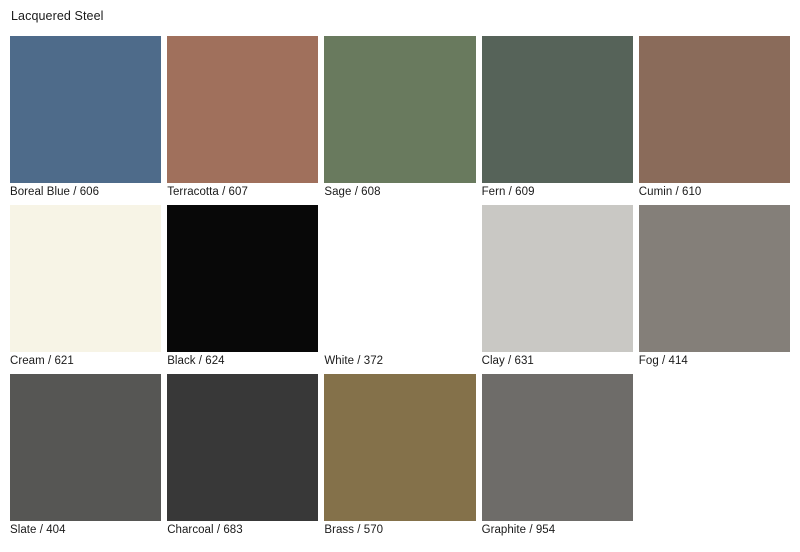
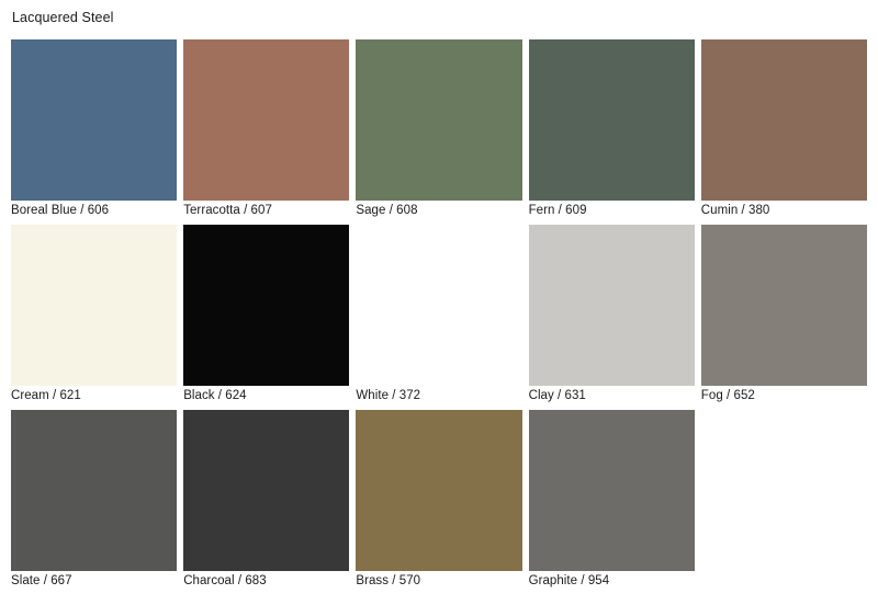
  Lacquered Steel
  Boreal Blue / 606
  Terracotta / 607
  Sage / 608
  Fern / 609
- Cumin / 610
+ Cumin / 380
  Cream / 621
  Black / 624
  White / 372
  Clay / 631
- Fog / 414
+ Fog / 652
- Slate / 404
+ Slate / 667
  Charcoal / 683
  Brass / 570
  Graphite / 954
